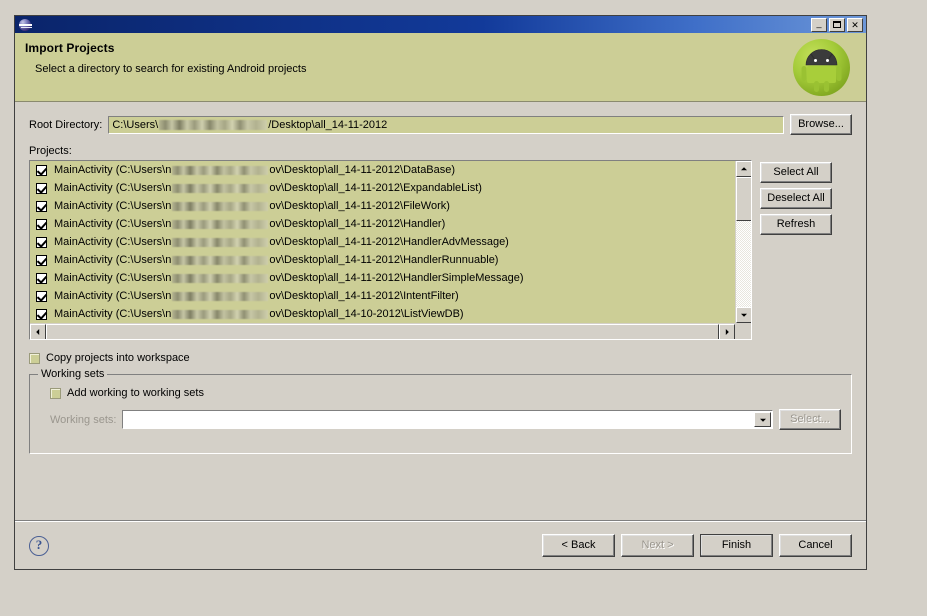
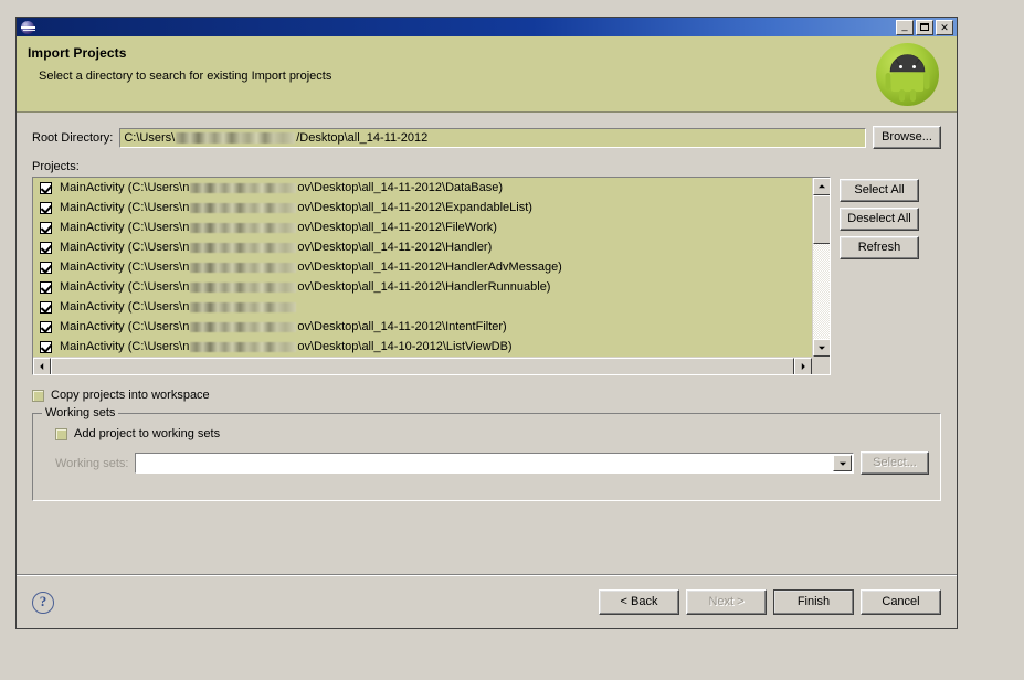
  _
  ✕
  Import Projects
- Select a directory to search for existing Android projects
+ Select a directory to search for existing Import projects
  Root Directory:
  C:\Users\
  /Desktop\all_14-11-2012
  Browse...
  Projects:
  MainActivity (C:\Users\n
  ov\Desktop\all_14-11-2012\DataBase)
  MainActivity (C:\Users\n
  ov\Desktop\all_14-11-2012\ExpandableList)
  MainActivity (C:\Users\n
  ov\Desktop\all_14-11-2012\FileWork)
  MainActivity (C:\Users\n
  ov\Desktop\all_14-11-2012\Handler)
  MainActivity (C:\Users\n
  ov\Desktop\all_14-11-2012\HandlerAdvMessage)
  MainActivity (C:\Users\n
  ov\Desktop\all_14-11-2012\HandlerRunnuable)
  MainActivity (C:\Users\n
- ov\Desktop\all_14-11-2012\HandlerSimpleMessage)
  MainActivity (C:\Users\n
  ov\Desktop\all_14-11-2012\IntentFilter)
  MainActivity (C:\Users\n
  ov\Desktop\all_14-10-2012\ListViewDB)
  Select All
  Deselect All
  Refresh
  Copy projects into workspace
  Working sets
- Add working to working sets
+ Add project to working sets
  Working sets:
  Select...
  ?
  < Back
  Next >
  Finish
  Cancel
